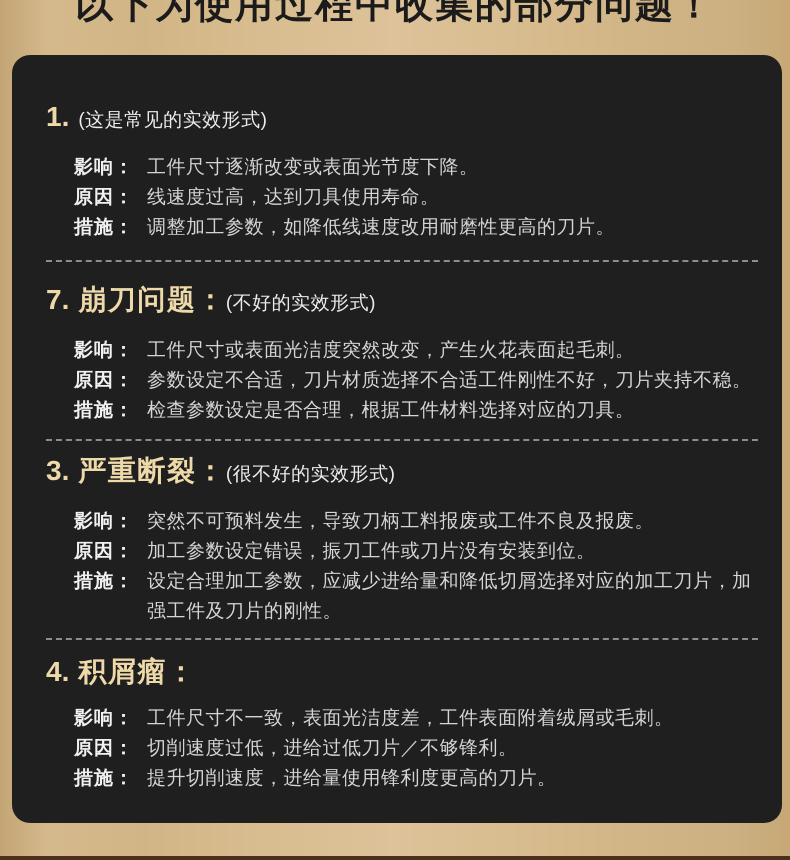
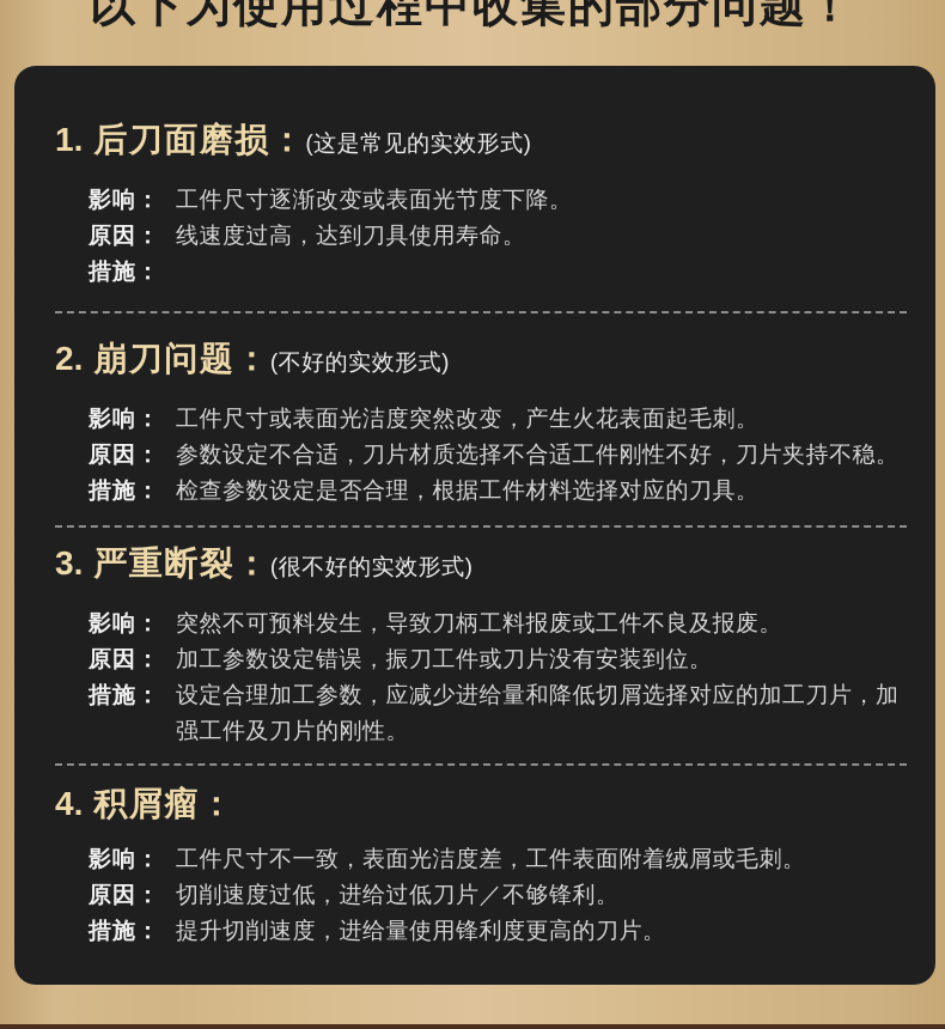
  以下为使用过程中收集的部分问题！
  1.
+ 后刀面磨损：
  (这是常见的实效形式)
  影响：
  工件尺寸逐渐改变或表面光节度下降。
  原因：
  线速度过高，达到刀具使用寿命。
  措施：
- 调整加工参数，如降低线速度改用耐磨性更高的刀片。
- 7.
+ 2.
  崩刀问题：
  (不好的实效形式)
  影响：
  工件尺寸或表面光洁度突然改变，产生火花表面起毛刺。
  原因：
  参数设定不合适，刀片材质选择不合适工件刚性不好，刀片夹持不稳。
  措施：
  检查参数设定是否合理，根据工件材料选择对应的刀具。
  3.
  严重断裂：
  (很不好的实效形式)
  影响：
  突然不可预料发生，导致刀柄工料报废或工件不良及报废。
  原因：
  加工参数设定错误，振刀工件或刀片没有安装到位。
  措施：
  设定合理加工参数，应减少进给量和降低切屑选择对应的加工刀片，加强工件及刀片的刚性。
  4.
  积屑瘤：
  影响：
  工件尺寸不一致，表面光洁度差，工件表面附着绒屑或毛刺。
  原因：
  切削速度过低，进给过低刀片／不够锋利。
  措施：
  提升切削速度，进给量使用锋利度更高的刀片。
